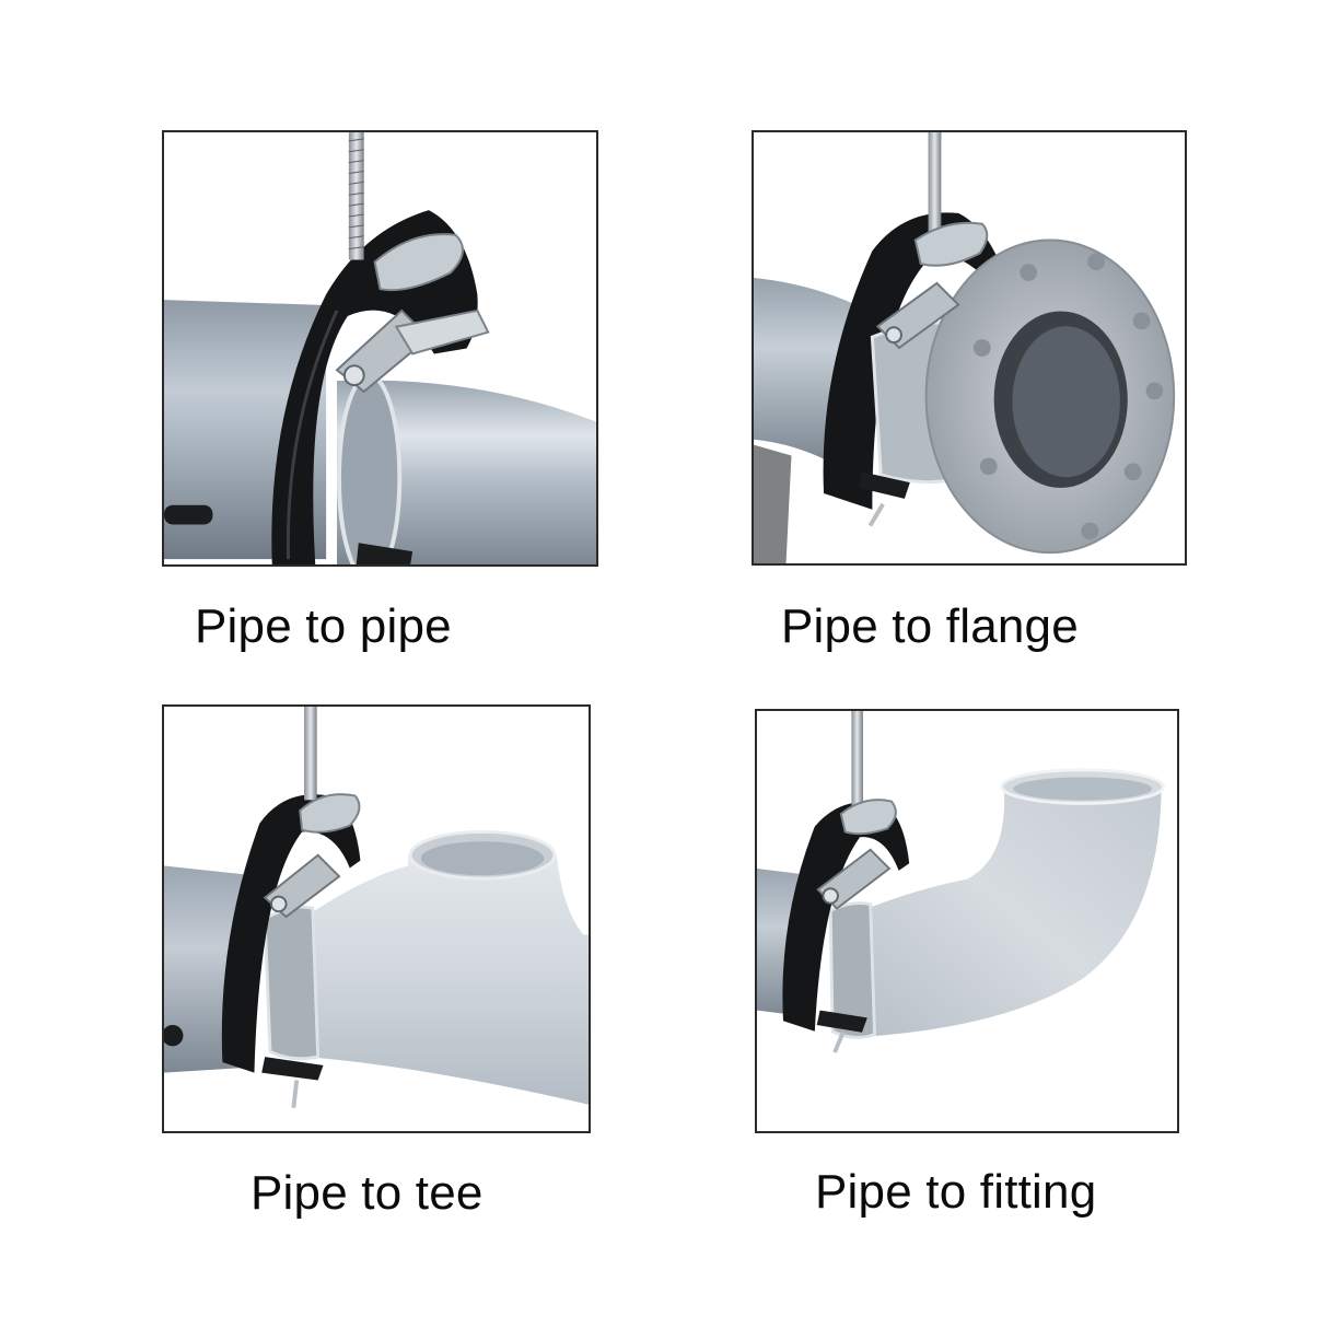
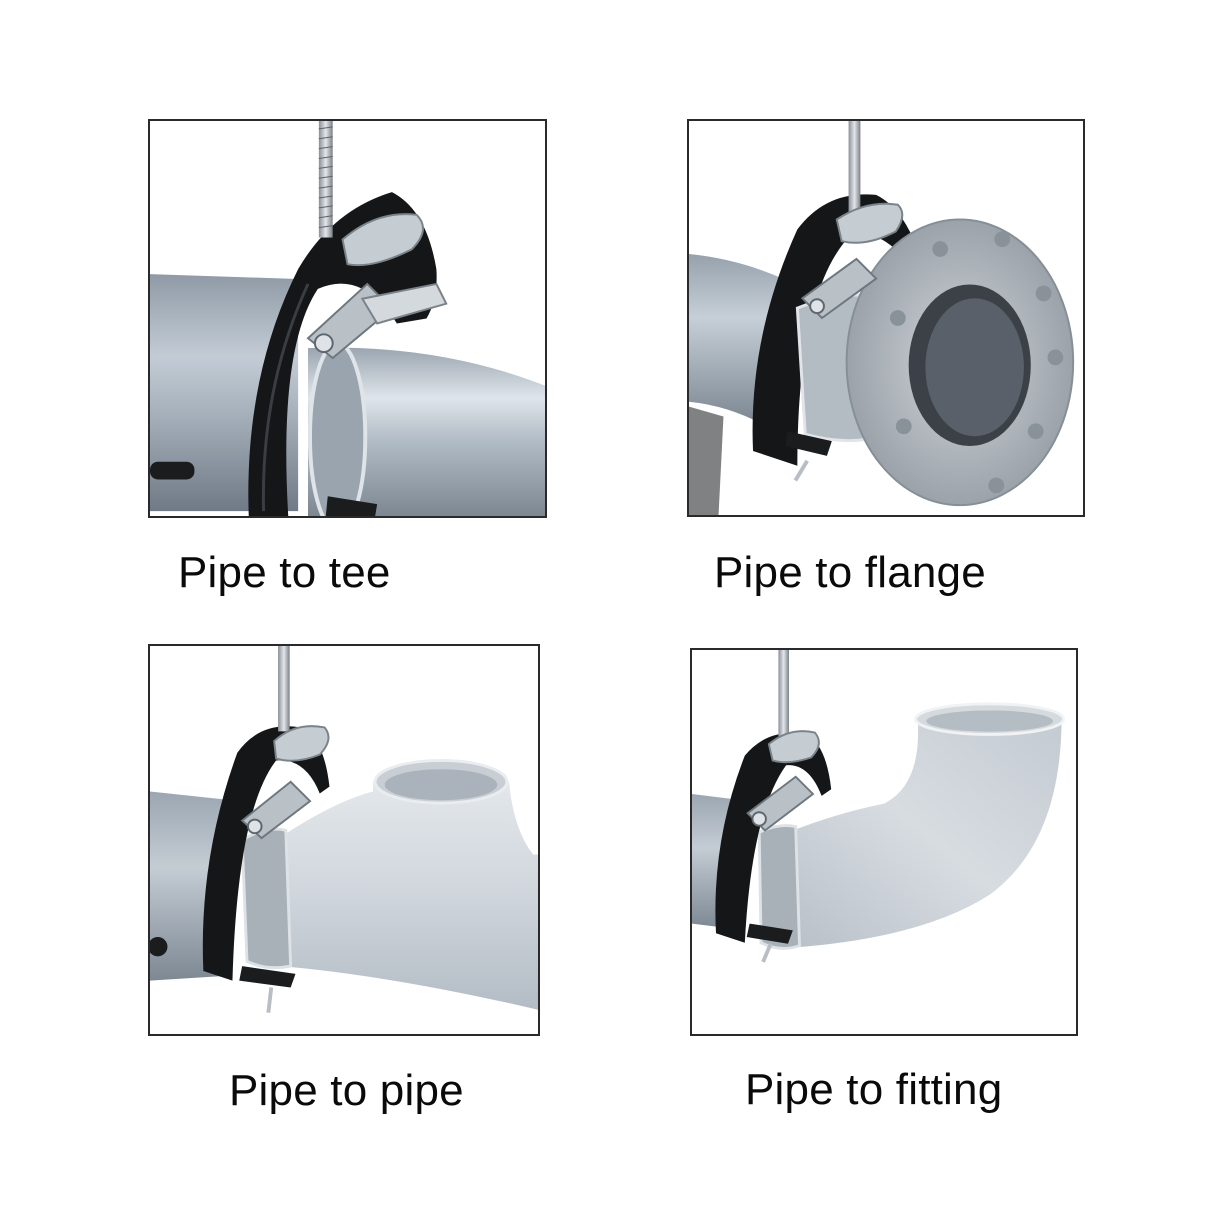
- Pipe to pipe
+ Pipe to tee
  Pipe to flange
- Pipe to tee
+ Pipe to pipe
  Pipe to fitting
